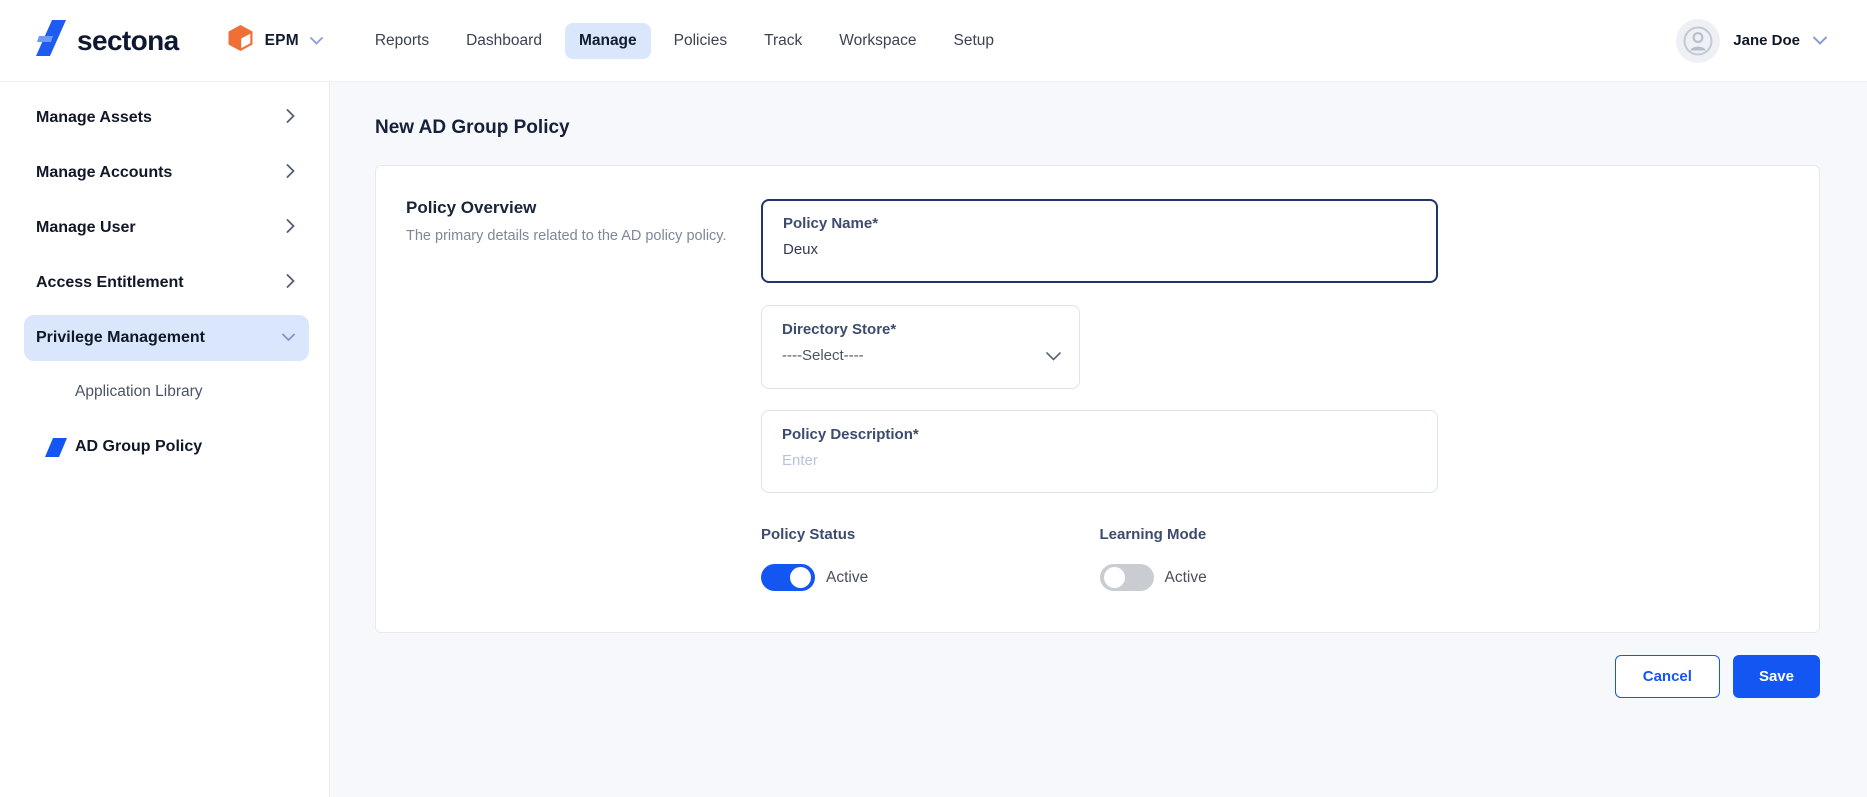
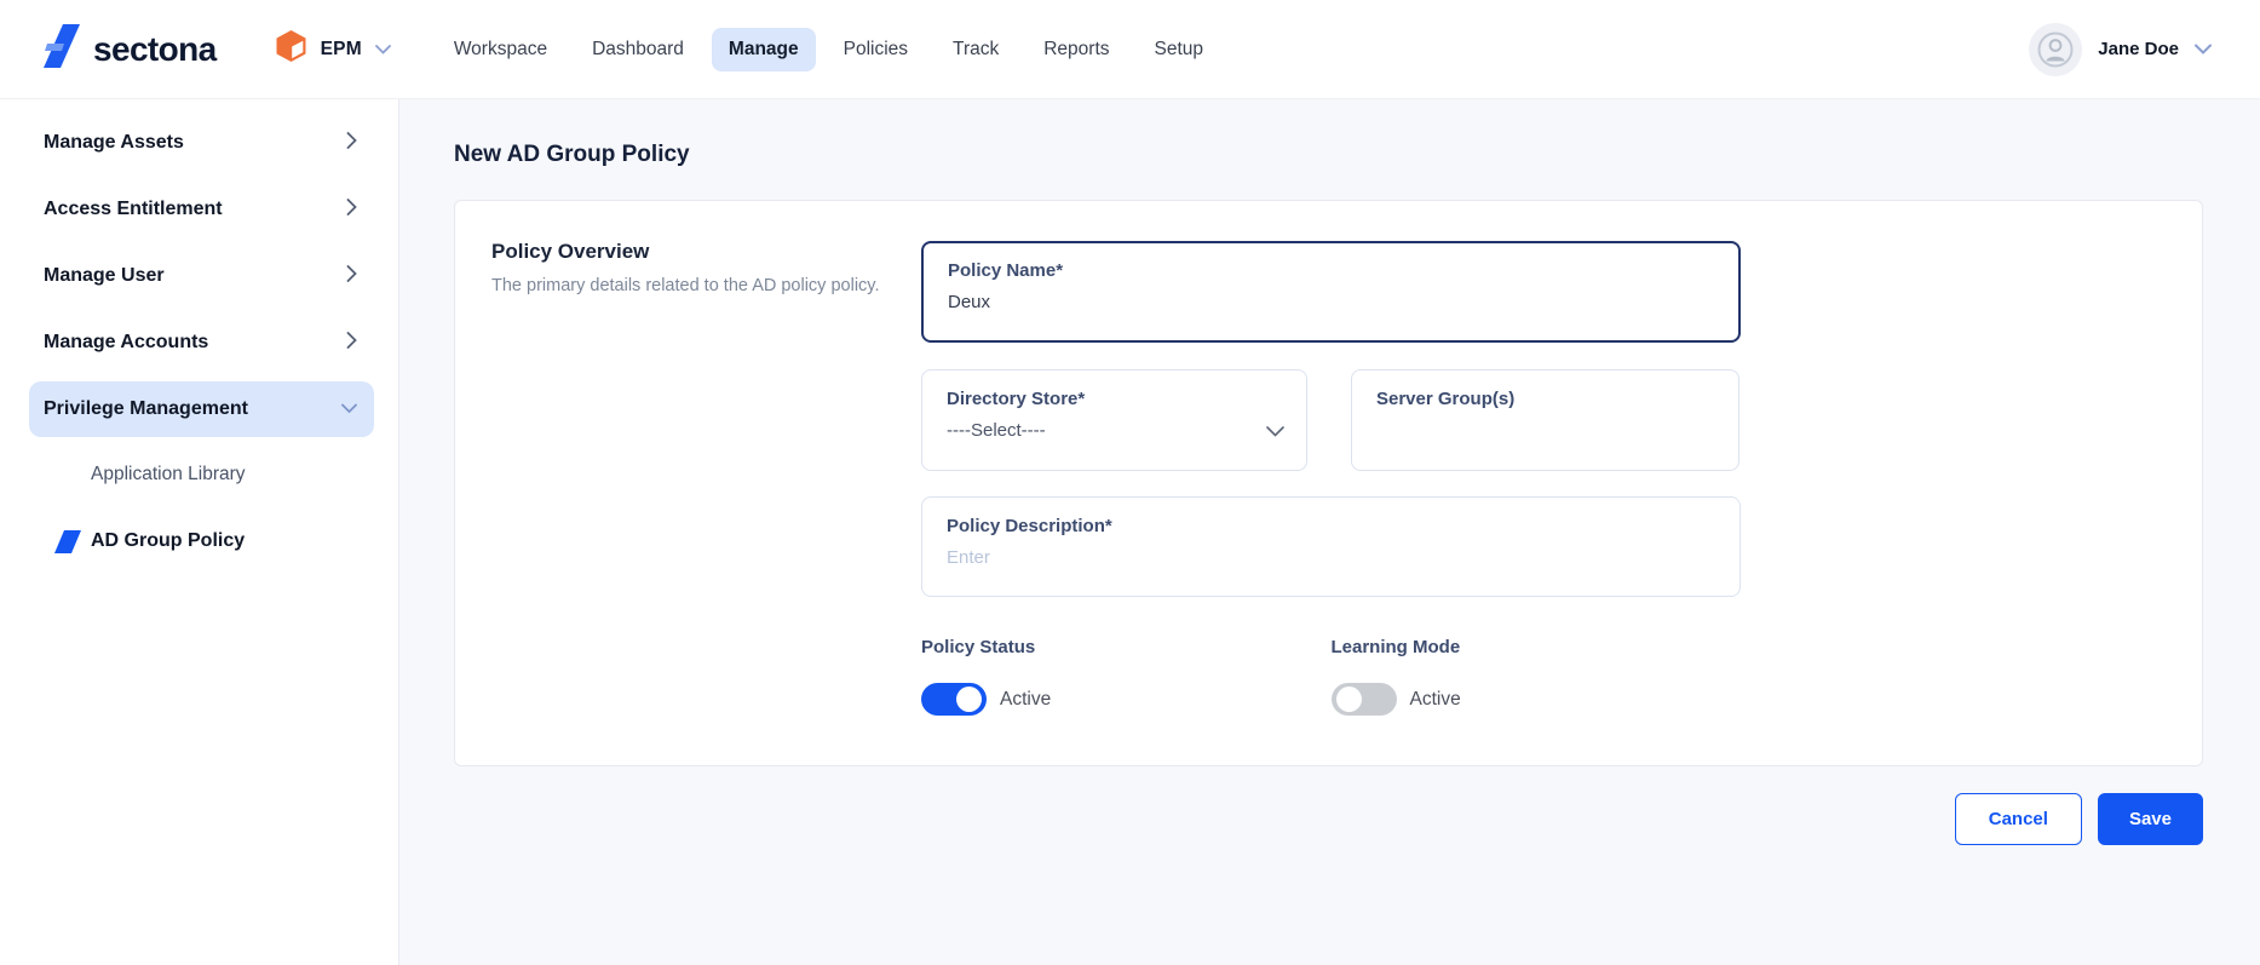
  sectona
  EPM
- Reports
+ Workspace
  Dashboard
  Manage
  Policies
  Track
- Workspace
+ Reports
  Setup
  Jane Doe
  Manage Assets
- Manage Accounts
+ Access Entitlement
  Manage User
- Access Entitlement
+ Manage Accounts
  Privilege Management
  Application Library
  AD Group Policy
  New AD Group Policy
  Policy Overview
  The primary details related to the AD policy policy.
  Policy Name*
  Deux
  Directory Store*
  ----Select----
+ Server Group(s)
  Policy Description*
  Enter
  Policy Status
  Active
  Learning Mode
  Active
  Cancel
  Save
